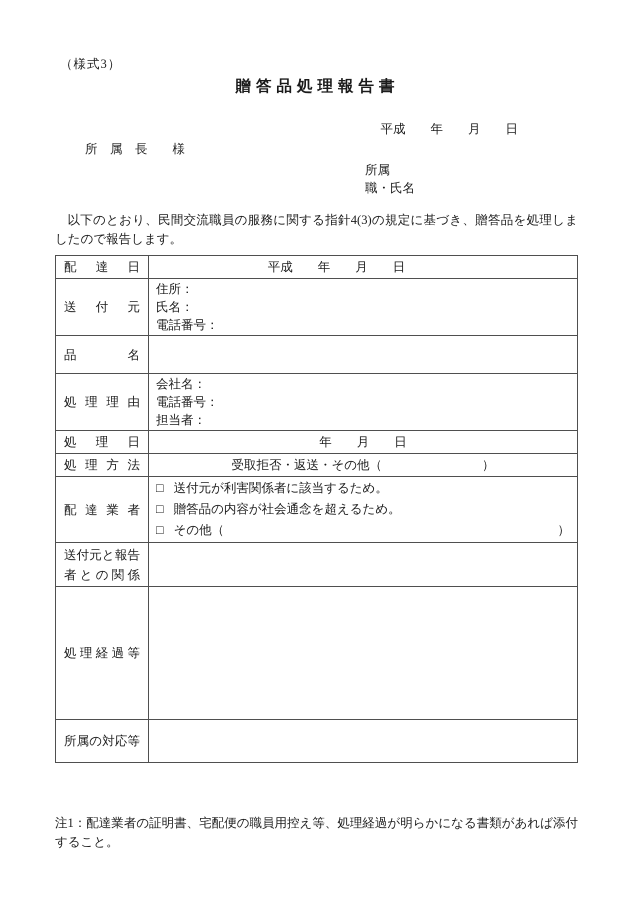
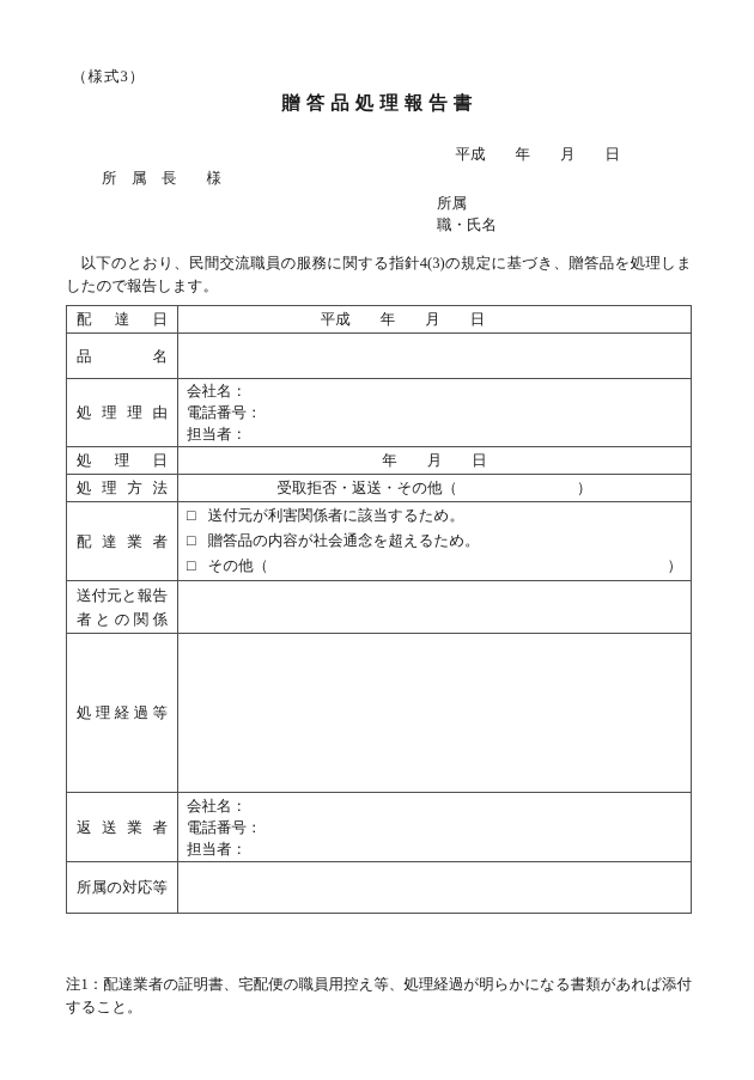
  （様式3）
  贈答品処理報告書
  平成 年 月 日
  所 属 長 様
  所属
  職・氏名
  以下のとおり、民間交流職員の服務に関する指針4(3)の規定に基づき、贈答品を処理しましたので報告します。
  配達日	平成 年 月 日
- 送付元	住所： 氏名： 電話番号：
  品名
  処理理由	会社名： 電話番号： 担当者：
  処理日	年 月 日
  処理方法	受取拒否・返送・その他（ ）
  配達業者	□ 送付元が利害関係者に該当するため。 □ 贈答品の内容が社会通念を超えるため。 □ その他（ ）
  送付元と報告者との関係
  処理経過等
+ 返送業者	会社名： 電話番号： 担当者：
  所属の対応等
  注1：配達業者の証明書、宅配便の職員用控え等、処理経過が明らかになる書類があれば添付すること。
